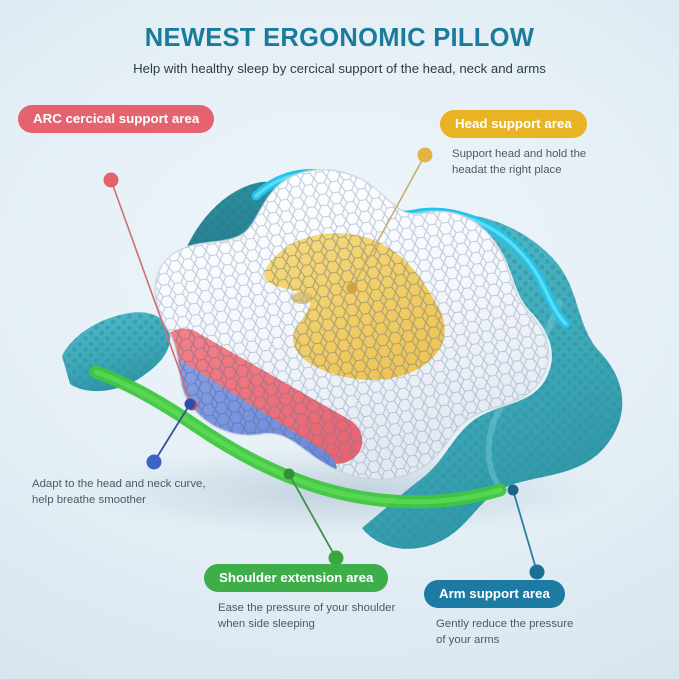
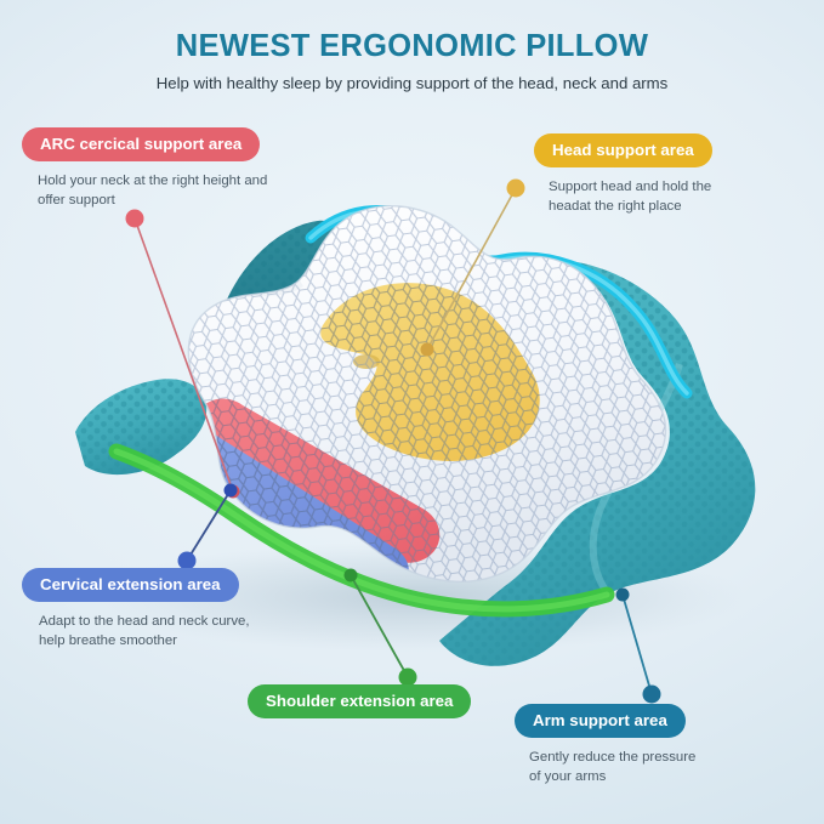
  NEWEST ERGONOMIC PILLOW
- Help with healthy sleep by cercical support of the head, neck and arms
+ Help with healthy sleep by providing support of the head, neck and arms
  ARC cercical support area
+ Hold your neck at the right height and
+ offer support
  Head support area
  Support head and hold the
  headat the right place
+ Cervical extension area
  Adapt to the head and neck curve,
  help breathe smoother
  Shoulder extension area
- Ease the pressure of your shoulder
- when side sleeping
  Arm support area
  Gently reduce the pressure
  of your arms
